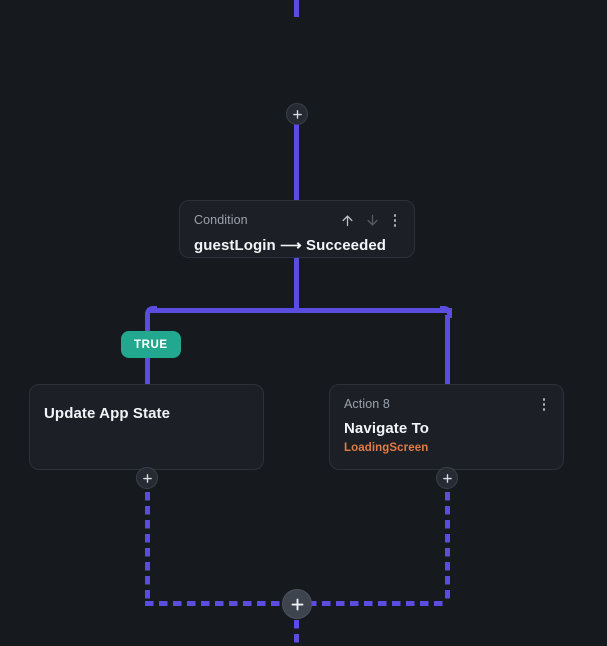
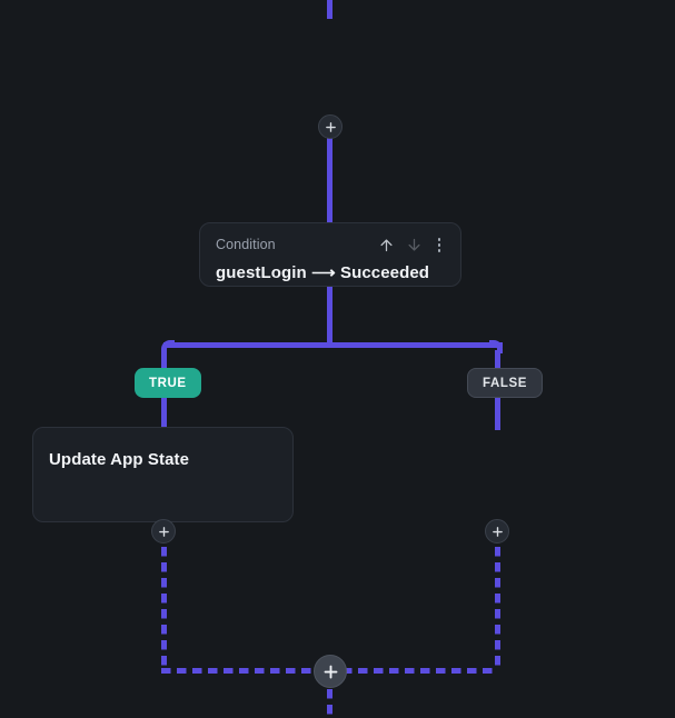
  Condition
  guestLogin ⟶ Succeeded
  Update App State
- Action 8
- Navigate To
- LoadingScreen
  TRUE
+ FALSE
